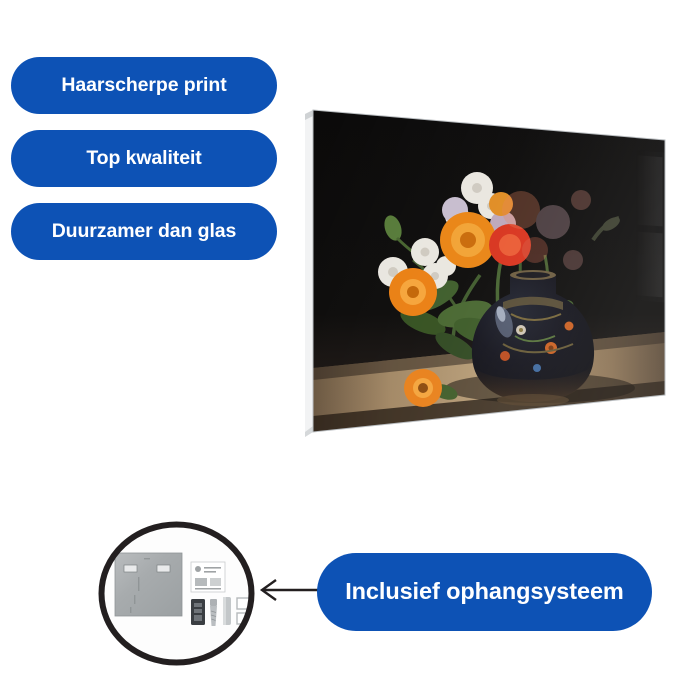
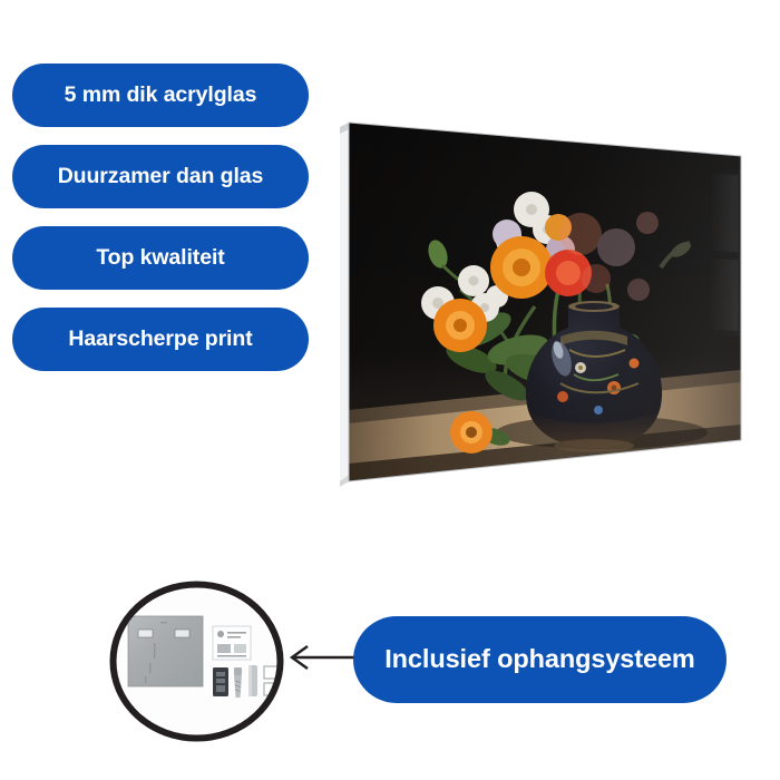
+ 5 mm dik acrylglas
- Haarscherpe print
+ Duurzamer dan glas
  Top kwaliteit
- Duurzamer dan glas
+ Haarscherpe print
  Inclusief ophangsysteem
